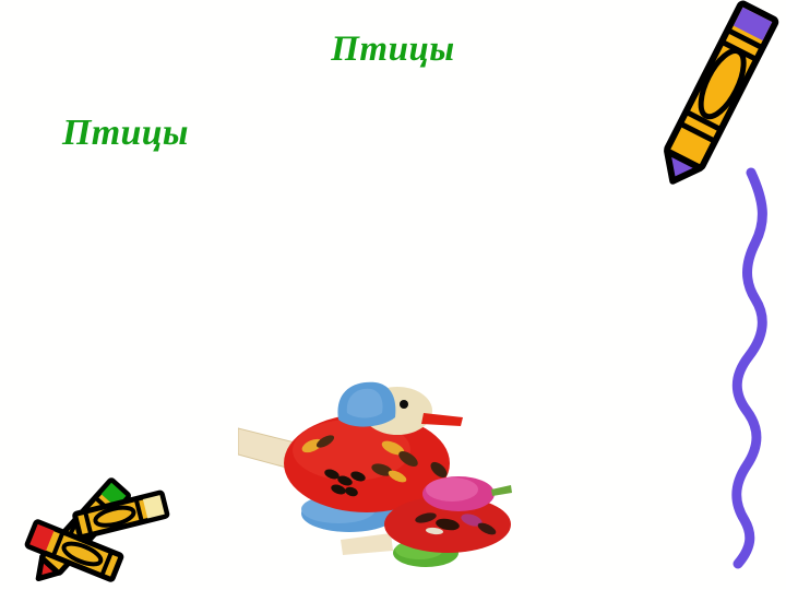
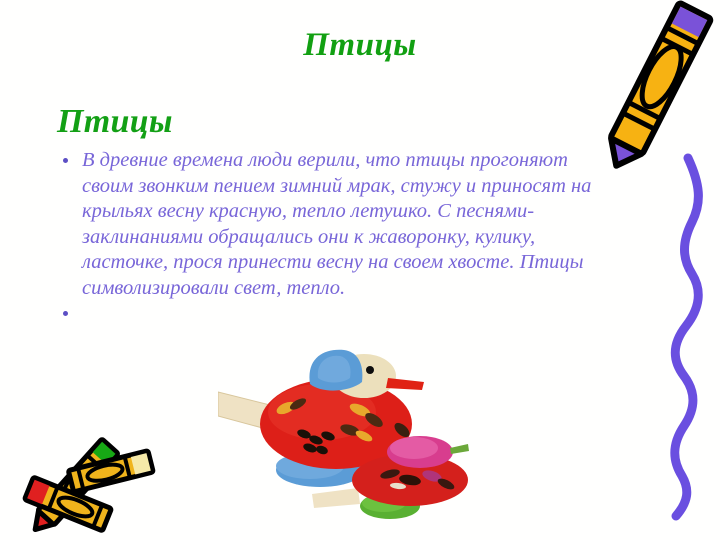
  Птицы
  Птицы
+ В древние времена люди верили, что птицы прогоняют своим звонким пением зимний мрак, стужу и приносят на крыльях весну красную, тепло летушко. С песнями- заклинаниями обращались они к жаворонку, кулику, ласточке, прося принести весну на своем хвосте. Птицы символизировали свет, тепло.
